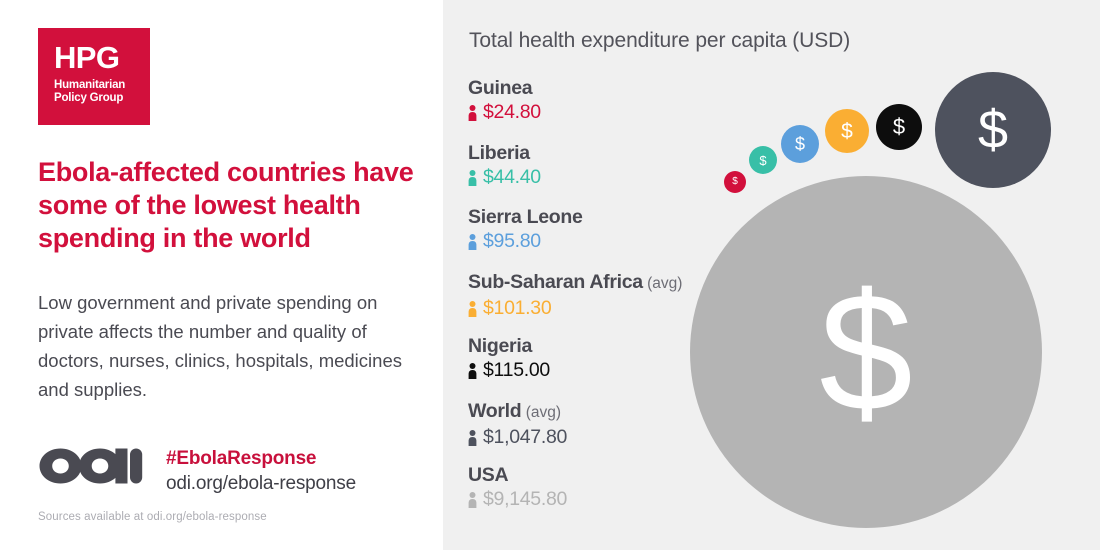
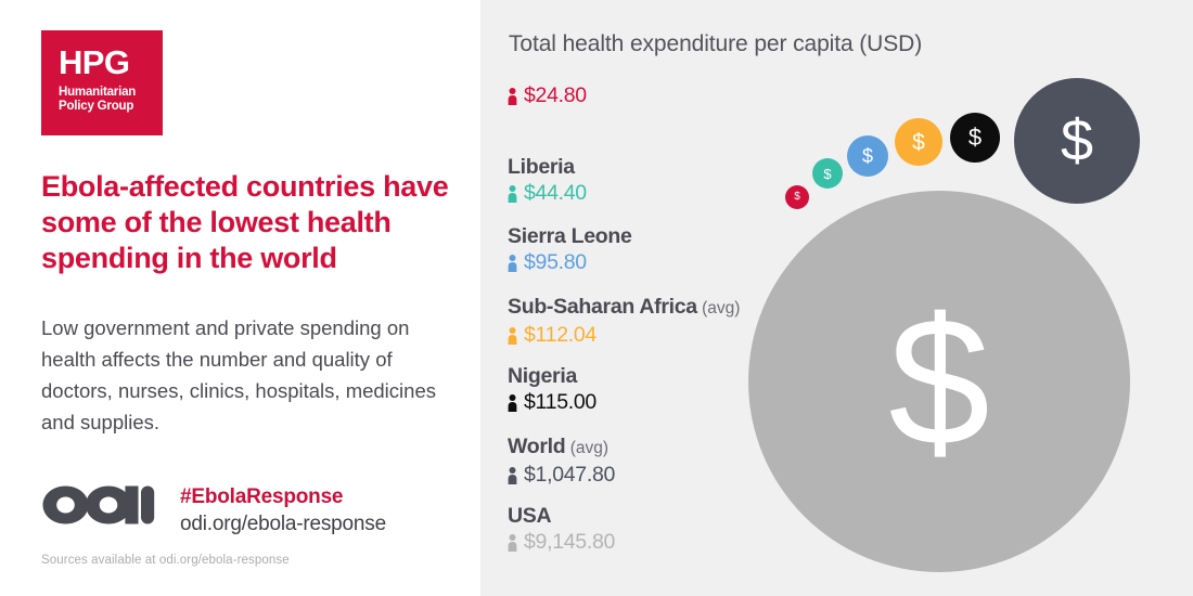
  HPG
  Humanitarian
  Policy Group
  Ebola-affected countries have some of the lowest health spending in the world
- Low government and private spending on private affects the number and quality of doctors, nurses, clinics, hospitals, medicines and supplies.
+ Low government and private spending on health affects the number and quality of doctors, nurses, clinics, hospitals, medicines and supplies.
  #EbolaResponse
  odi.org/ebola-response
  Sources available at odi.org/ebola-response
  Total health expenditure per capita (USD)
  $
  $
  $
  $
  $
  $
  $
- Guinea
  $24.80
  Liberia
  $44.40
  Sierra Leone
  $95.80
  Sub-Saharan Africa (avg)
- $101.30
+ $112.04
  Nigeria
  $115.00
  World (avg)
  $1,047.80
  USA
  $9,145.80
